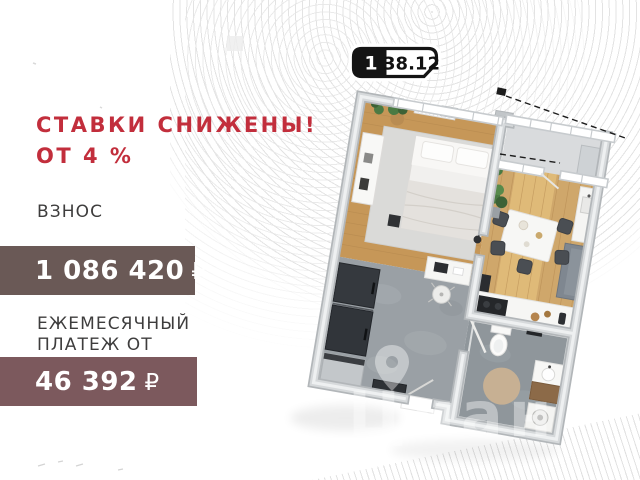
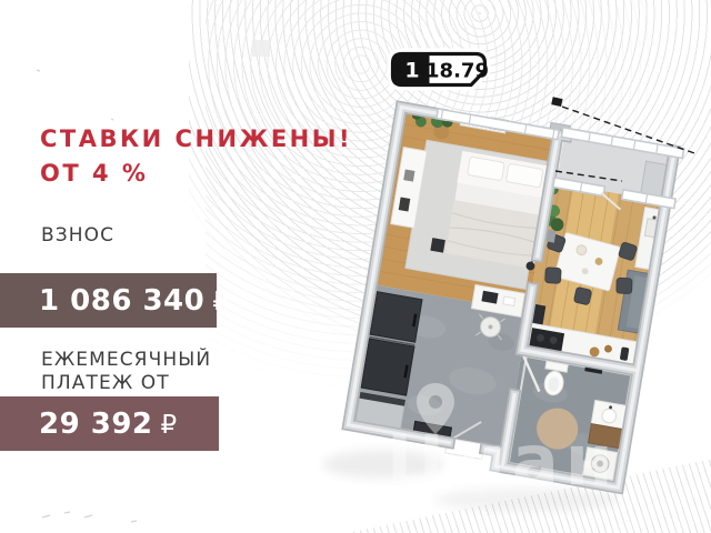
  СТАВКИ СНИЖЕНЫ!
  ОТ 4 %
  ВЗНОС
- 1 086 420 ₽
+ 1 086 340 ₽
  ЕЖЕМЕСЯЧНЫЙ
  ПЛАТЕЖ ОТ
- 46 392 ₽
+ 29 392 ₽
  Циан
  1
- 38.12
+ 18.79
